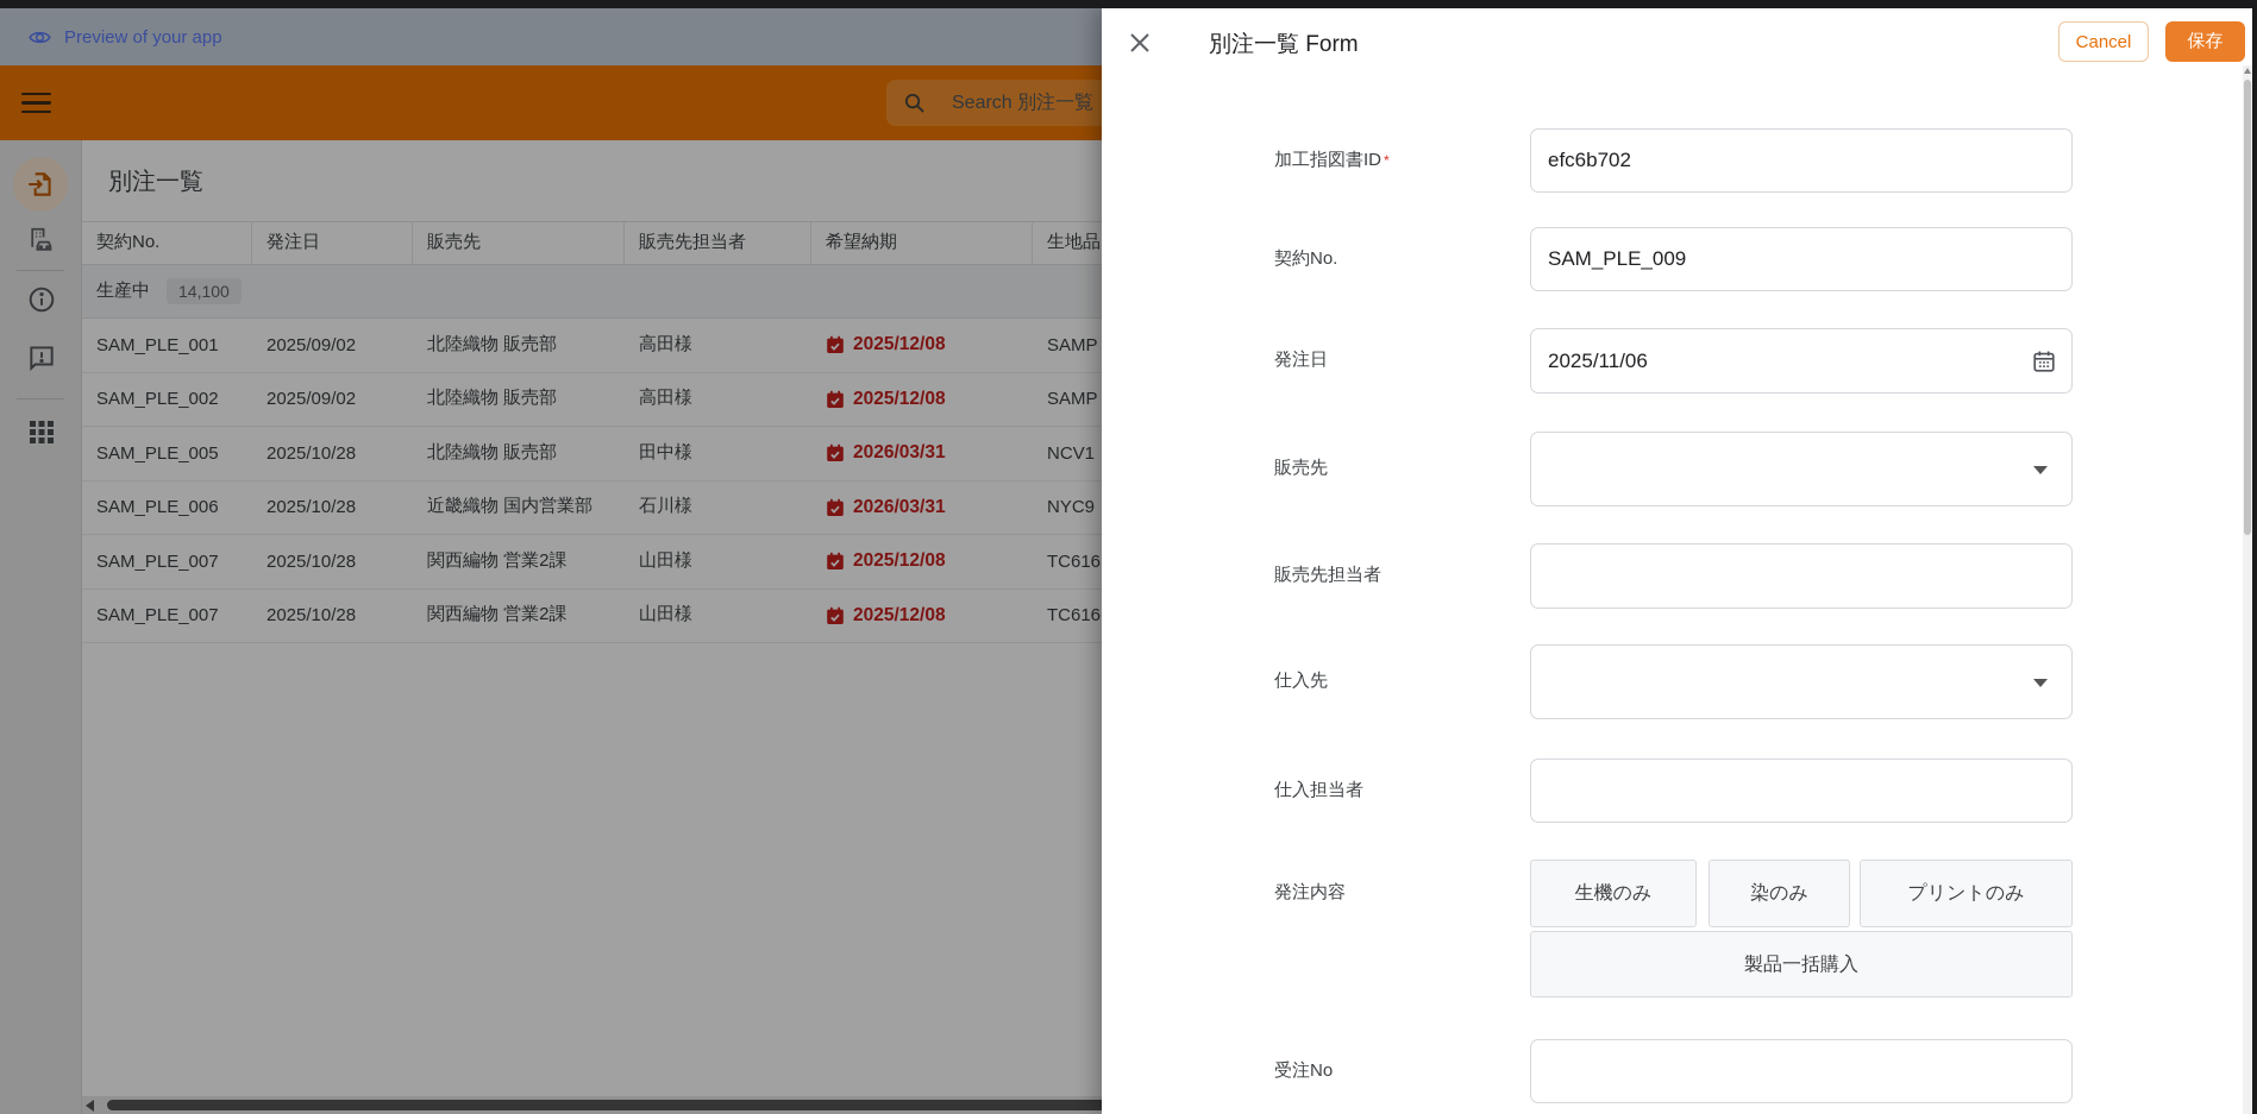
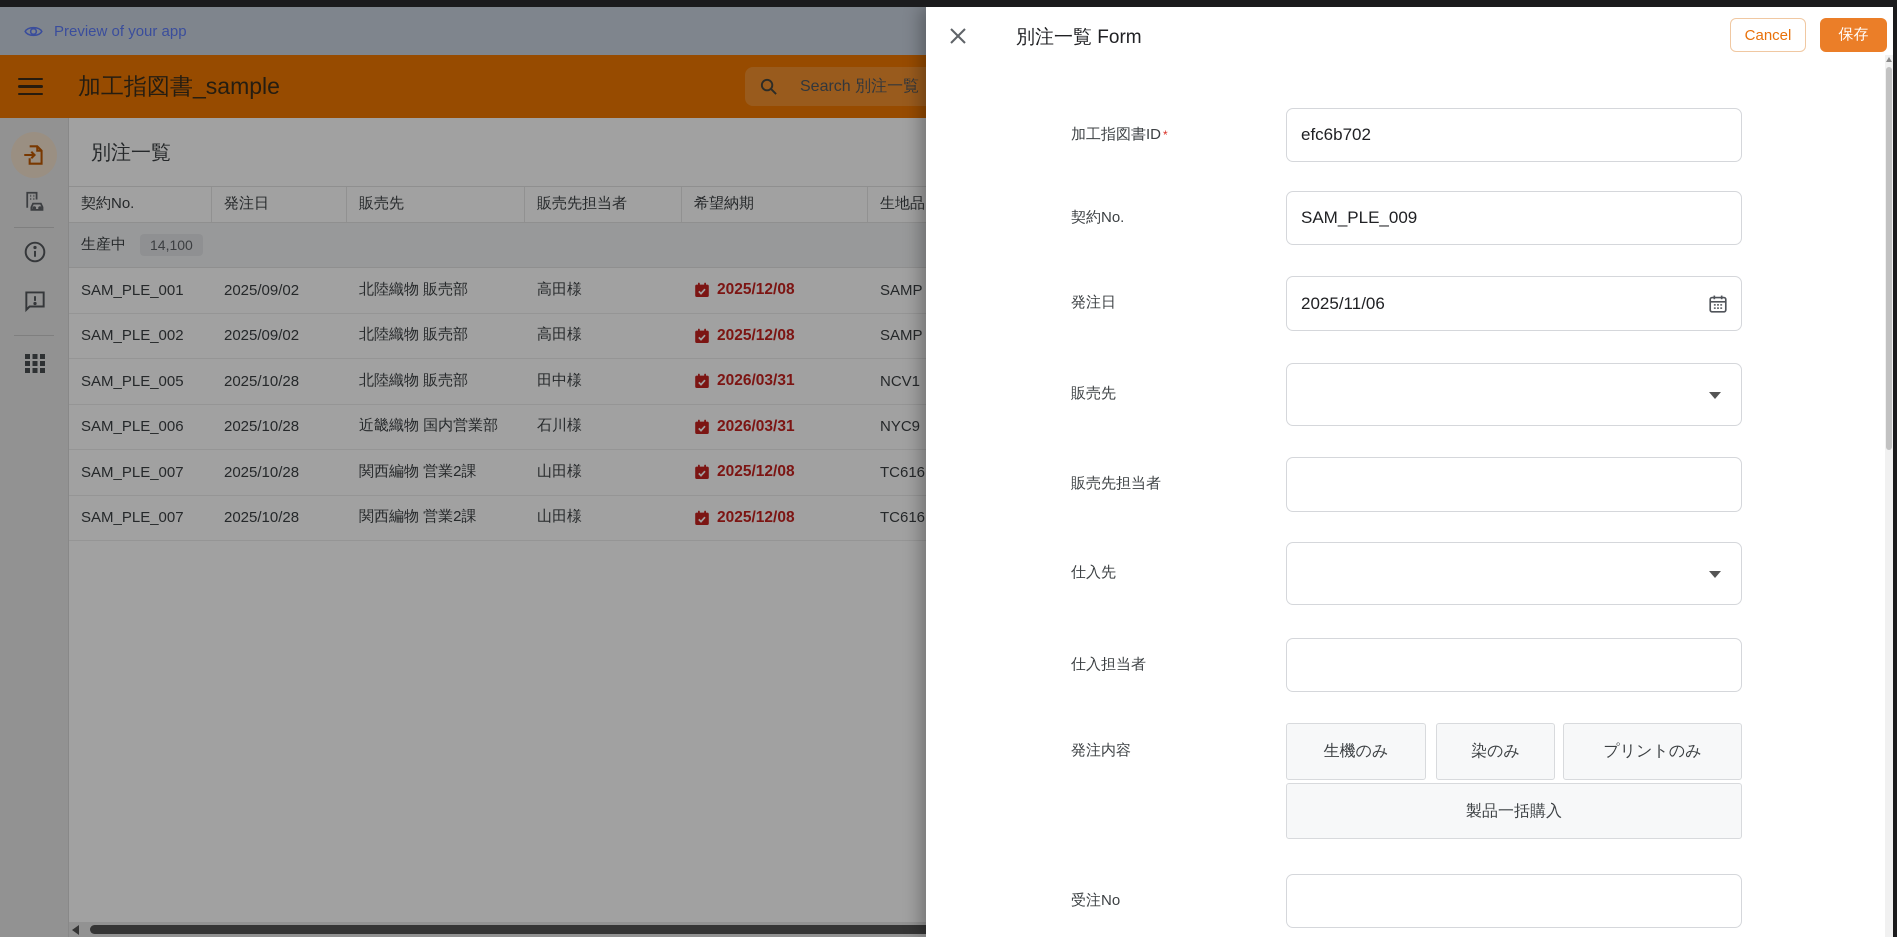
  Preview of your app
+ 加工指図書_sample
  Search 別注一覧
  別注一覧
  契約No.
  発注日
  販売先
  販売先担当者
  希望納期
  生地品
  生産中
  14,100
  SAM_PLE_001
  2025/09/02
  北陸織物 販売部
  高田様
  2025/12/08
  SAMP
  SAM_PLE_002
  2025/09/02
  北陸織物 販売部
  高田様
  2025/12/08
  SAMP
  SAM_PLE_005
  2025/10/28
  北陸織物 販売部
  田中様
  2026/03/31
  NCV1
  SAM_PLE_006
  2025/10/28
  近畿織物 国内営業部
  石川様
  2026/03/31
  NYC9
  SAM_PLE_007
  2025/10/28
  関西編物 営業2課
  山田様
  2025/12/08
  TC616
  SAM_PLE_007
  2025/10/28
  関西編物 営業2課
  山田様
  2025/12/08
  TC616
  別注一覧 Form
  Cancel
  保存
  加工指図書ID
  *
  efc6b702
  契約No.
  SAM_PLE_009
  発注日
  2025/11/06
  販売先
  販売先担当者
  仕入先
  仕入担当者
  発注内容
  生機のみ
  染のみ
  プリントのみ
  製品一括購入
  受注No
